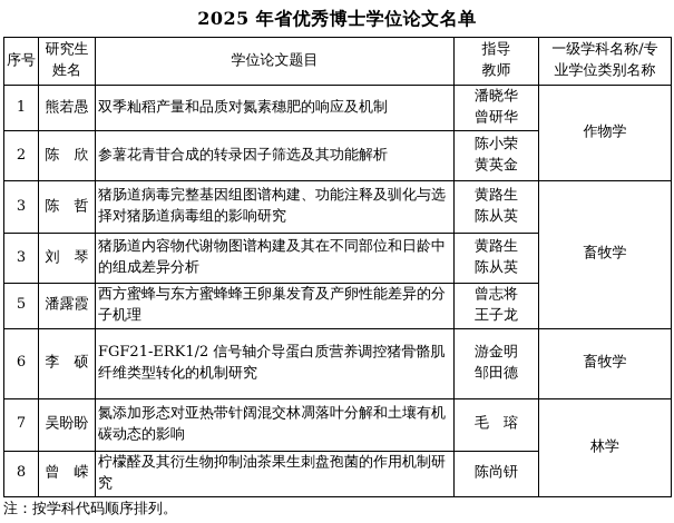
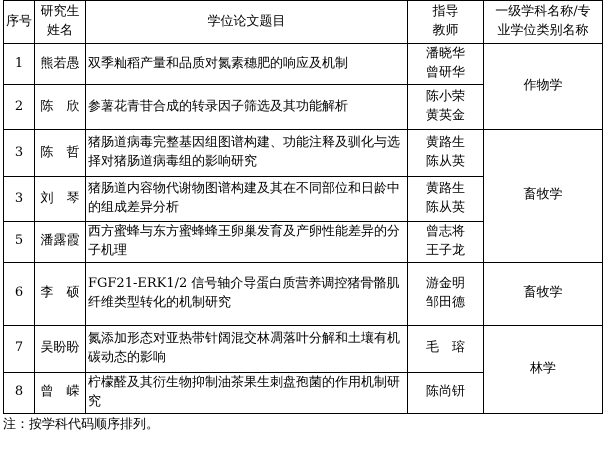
- 2025 年省优秀博士学位论文名单
  序号	研究生 姓名	学位论文题目	指导 教师	一级学科名称/专 业学位类别名称
  1	熊若愚	双季籼稻产量和品质对氮素穗肥的响应及机制	潘晓华 曾研华	作物学
  2	陈 欣	参薯花青苷合成的转录因子筛选及其功能解析	陈小荣 黄英金
  3	陈 哲	猪肠道病毒完整基因组图谱构建、功能注释及驯化与选择对猪肠道病毒组的影响研究	黄路生 陈从英	畜牧学
  3	刘 琴	猪肠道内容物代谢物图谱构建及其在不同部位和日龄中的组成差异分析	黄路生 陈从英
  5	潘露霞	西方蜜蜂与东方蜜蜂蜂王卵巢发育及产卵性能差异的分子机理	曾志将 王子龙
  6	李 硕	FGF21-ERK1/2 信号轴介导蛋白质营养调控猪骨骼肌纤维类型转化的机制研究	游金明 邹田德	畜牧学
  7	吴盼盼	氮添加形态对亚热带针阔混交林凋落叶分解和土壤有机碳动态的影响	毛 瑢	林学
  8	曾 嵘	柠檬醛及其衍生物抑制油茶果生刺盘孢菌的作用机制研究	陈尚钘
  注：按学科代码顺序排列。
